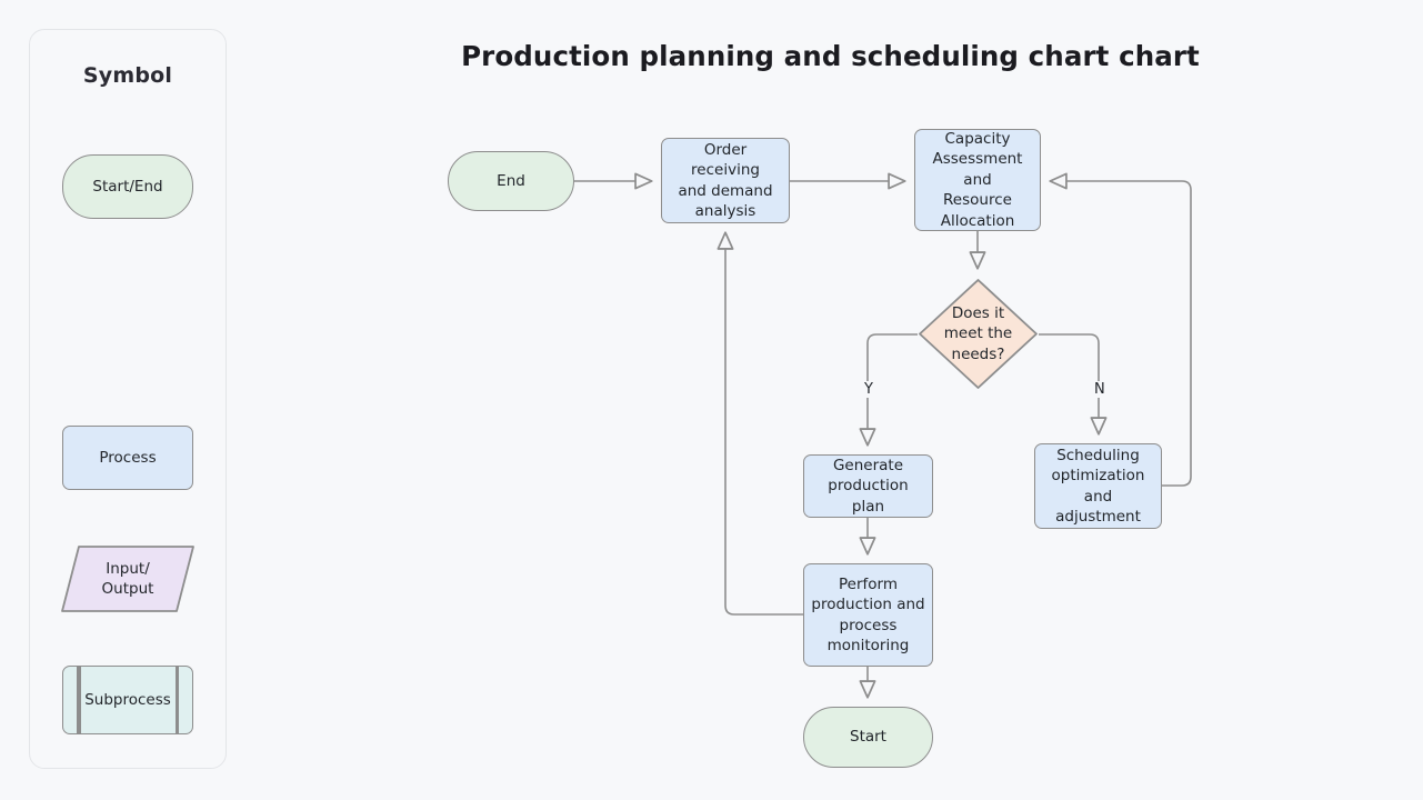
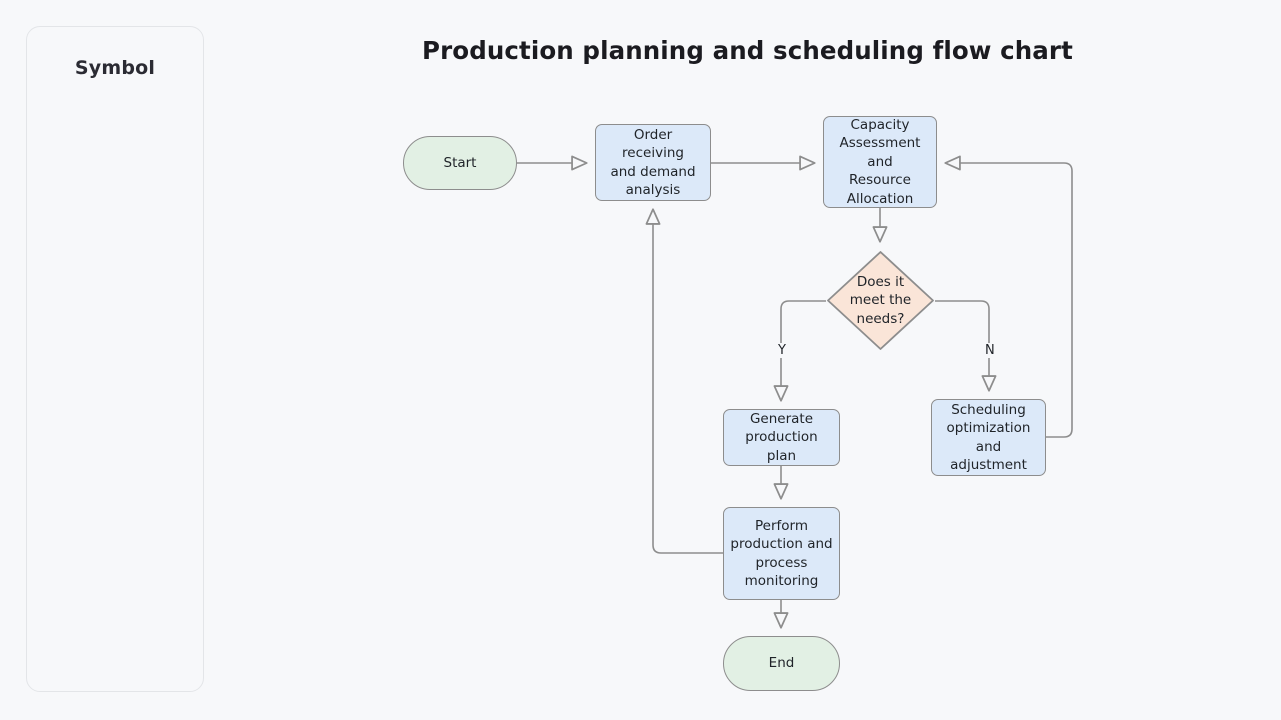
  Symbol
- Start/End
- Process
- Input/
- Output
- Subprocess
- Production planning and scheduling chart chart
+ Production planning and scheduling flow chart
- End
+ Start
  Order receiving
  and demand
  analysis
  Capacity
  Assessment and
  Resource
  Allocation
  Does it
  meet the
  needs?
  Generate
  production plan
  Scheduling
  optimization and
  adjustment
  Perform
  production and
  process
  monitoring
- Start
+ End
  Y
  N
